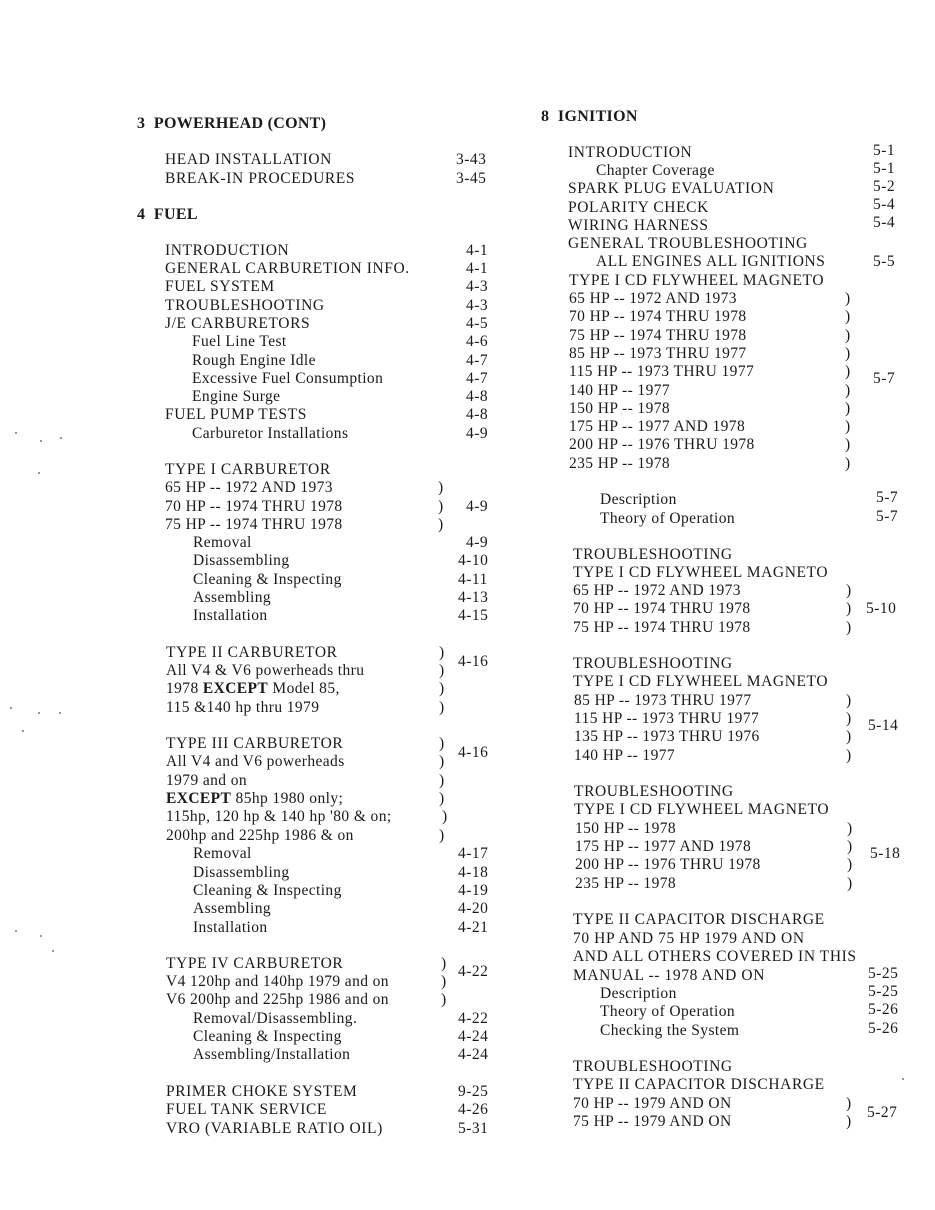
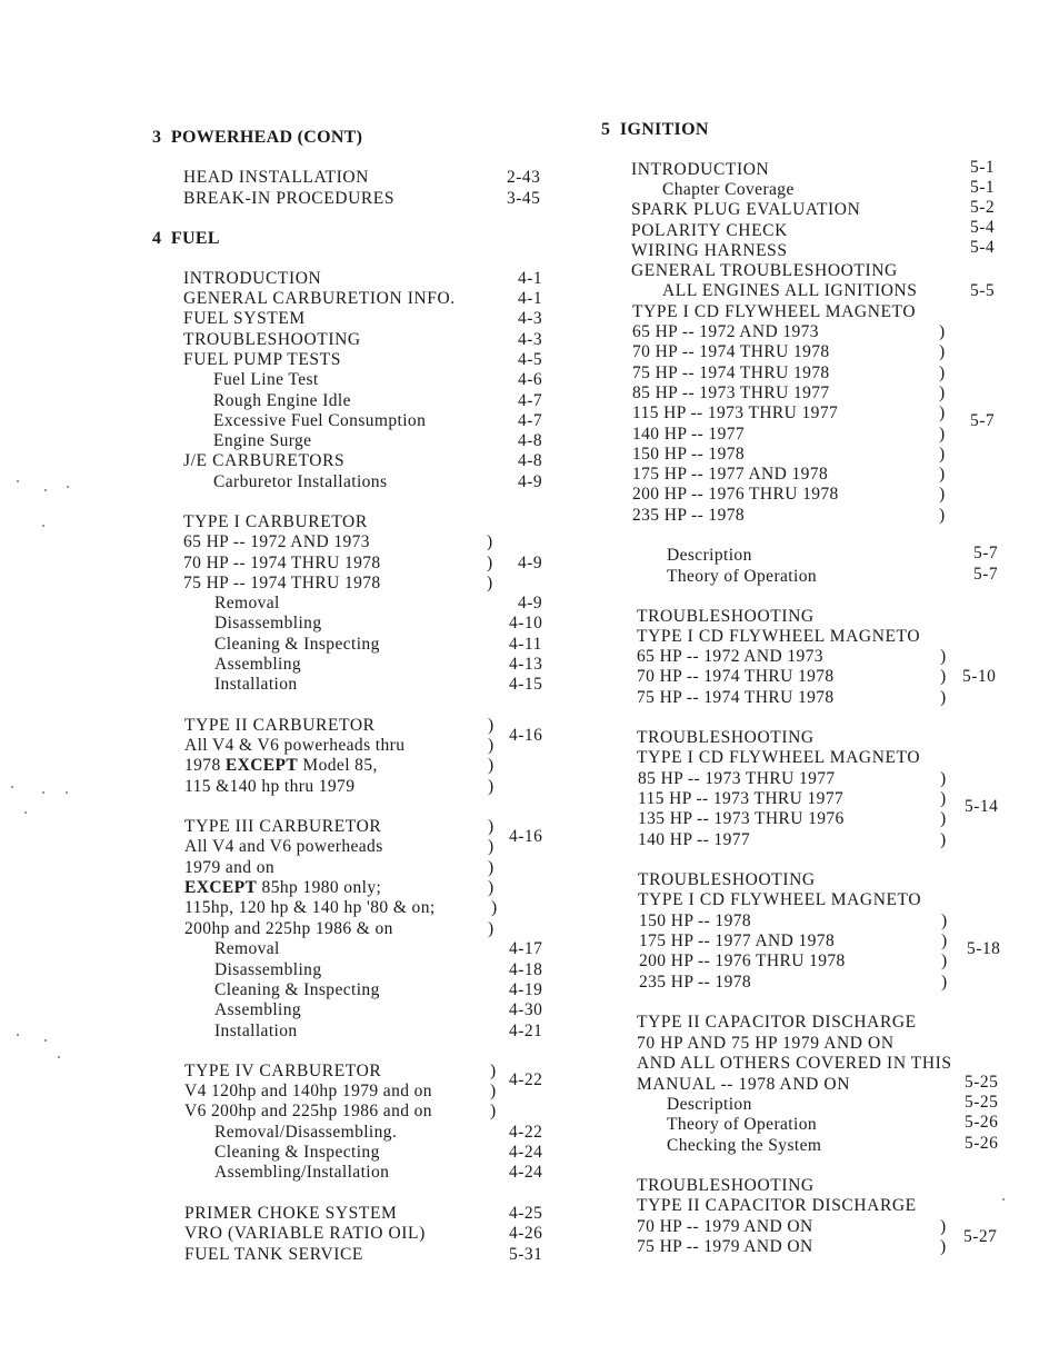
  3 POWERHEAD (CONT)
  HEAD INSTALLATION
- 3-43
+ 2-43
  BREAK-IN PROCEDURES
  3-45
  4 FUEL
  INTRODUCTION
  4-1
  GENERAL CARBURETION INFO.
  4-1
  FUEL SYSTEM
  4-3
  TROUBLESHOOTING
  4-3
- J/E CARBURETORS
+ FUEL PUMP TESTS
  4-5
  Fuel Line Test
  4-6
  Rough Engine Idle
  4-7
  Excessive Fuel Consumption
  4-7
  Engine Surge
  4-8
- FUEL PUMP TESTS
+ J/E CARBURETORS
  4-8
  Carburetor Installations
  4-9
  TYPE I CARBURETOR
  65 HP -- 1972 AND 1973
  70 HP -- 1974 THRU 1978
  75 HP -- 1974 THRU 1978
  )
  )
  )
  4-9
  Removal
  4-9
  Disassembling
  4-10
  Cleaning & Inspecting
  4-11
  Assembling
  4-13
  Installation
  4-15
  TYPE II CARBURETOR
  All V4 & V6 powerheads thru
  1978 EXCEPT Model 85,
  115 &140 hp thru 1979
  )
  )
  )
  )
  4-16
  TYPE III CARBURETOR
  All V4 and V6 powerheads
  1979 and on
  EXCEPT 85hp 1980 only;
  115hp, 120 hp & 140 hp '80 & on;
  200hp and 225hp 1986 & on
  )
  )
  )
  )
  )
  )
  4-16
  Removal
  4-17
  Disassembling
  4-18
  Cleaning & Inspecting
  4-19
  Assembling
- 4-20
+ 4-30
  Installation
  4-21
  TYPE IV CARBURETOR
  V4 120hp and 140hp 1979 and on
  V6 200hp and 225hp 1986 and on
  )
  )
  )
  4-22
  Removal/Disassembling.
  4-22
  Cleaning & Inspecting
  4-24
  Assembling/Installation
  4-24
  PRIMER CHOKE SYSTEM
- 9-25
+ 4-25
- FUEL TANK SERVICE
+ VRO (VARIABLE RATIO OIL)
  4-26
- VRO (VARIABLE RATIO OIL)
+ FUEL TANK SERVICE
  5-31
- 8 IGNITION
+ 5 IGNITION
  INTRODUCTION
  5-1
  Chapter Coverage
  5-1
  SPARK PLUG EVALUATION
  5-2
  POLARITY CHECK
  5-4
  WIRING HARNESS
  5-4
  GENERAL TROUBLESHOOTING
  ALL ENGINES ALL IGNITIONS
  5-5
  TYPE I CD FLYWHEEL MAGNETO
  65 HP -- 1972 AND 1973
  70 HP -- 1974 THRU 1978
  75 HP -- 1974 THRU 1978
  85 HP -- 1973 THRU 1977
  115 HP -- 1973 THRU 1977
  140 HP -- 1977
  150 HP -- 1978
  175 HP -- 1977 AND 1978
  200 HP -- 1976 THRU 1978
  235 HP -- 1978
  )
  )
  )
  )
  )
  )
  )
  )
  )
  )
  5-7
  Description
  5-7
  Theory of Operation
  5-7
  TROUBLESHOOTING
  TYPE I CD FLYWHEEL MAGNETO
  65 HP -- 1972 AND 1973
  70 HP -- 1974 THRU 1978
  75 HP -- 1974 THRU 1978
  )
  )
  )
  5-10
  TROUBLESHOOTING
  TYPE I CD FLYWHEEL MAGNETO
  85 HP -- 1973 THRU 1977
  115 HP -- 1973 THRU 1977
  135 HP -- 1973 THRU 1976
  140 HP -- 1977
  )
  )
  )
  )
  5-14
  TROUBLESHOOTING
  TYPE I CD FLYWHEEL MAGNETO
  150 HP -- 1978
  175 HP -- 1977 AND 1978
  200 HP -- 1976 THRU 1978
  235 HP -- 1978
  )
  )
  )
  )
  5-18
  TYPE II CAPACITOR DISCHARGE
  70 HP AND 75 HP 1979 AND ON
  AND ALL OTHERS COVERED IN THIS
  MANUAL -- 1978 AND ON
  5-25
  Description
  5-25
  Theory of Operation
  5-26
  Checking the System
  5-26
  TROUBLESHOOTING
  TYPE II CAPACITOR DISCHARGE
  70 HP -- 1979 AND ON
  75 HP -- 1979 AND ON
  )
  )
  5-27
